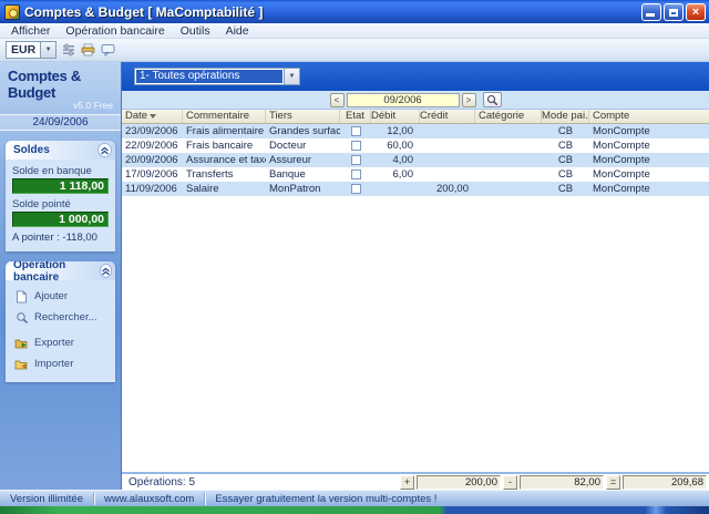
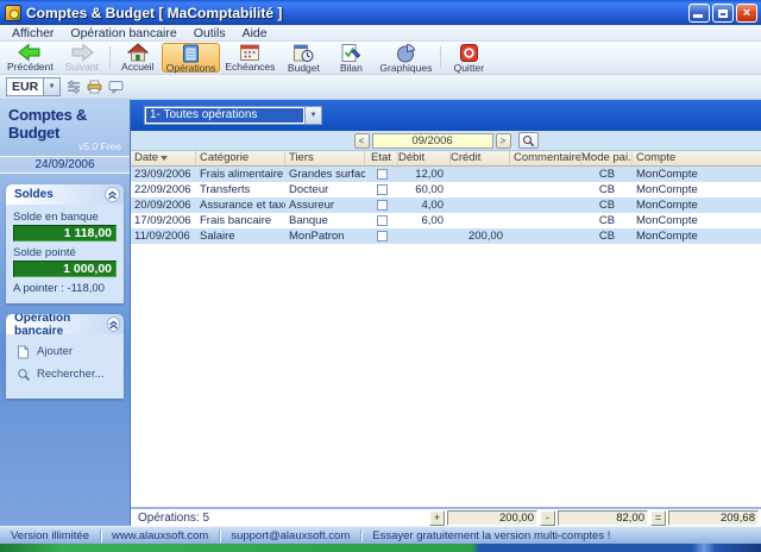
  Comptes & Budget [ MaComptabilité ]
  ×
  Afficher
  Opération bancaire
  Outils
  Aide
+ Précédent
+ Suivant
+ Accueil
+ Opérations
+ Echéances
+ Budget
+ Bilan
+ Graphiques
+ Quitter
  EUR
  Comptes & Budget
  v5.0 Free
  24/09/2006
  Soldes
  Solde en banque
  1 118,00
  Solde pointé
  1 000,00
  A pointer : -118,00
  Opération bancaire
  Ajouter
  Rechercher...
- Exporter
- Importer
  1- Toutes opérations
  <
  09/2006
  >
  Date
- Commentaire
+ Catégorie
  Tiers
  Etat
  Débit
  Crédit
- Catégorie
+ Commentaire
  Mode pai.
  Compte
  23/09/2006
  Frais alimentaire
  Grandes surfac
  12,00
  CB
  MonCompte
  22/09/2006
- Frais bancaire
+ Transferts
  Docteur
  60,00
  CB
  MonCompte
  20/09/2006
  Assurance et tax
  Assureur
  4,00
  CB
  MonCompte
  17/09/2006
- Transferts
+ Frais bancaire
  Banque
  6,00
  CB
  MonCompte
  11/09/2006
  Salaire
  MonPatron
  200,00
  CB
  MonCompte
  Opérations: 5
  +
  200,00
  -
  82,00
  =
  209,68
  Version illimitée
  www.alauxsoft.com
+ support@alauxsoft.com
  Essayer gratuitement la version multi-comptes !
